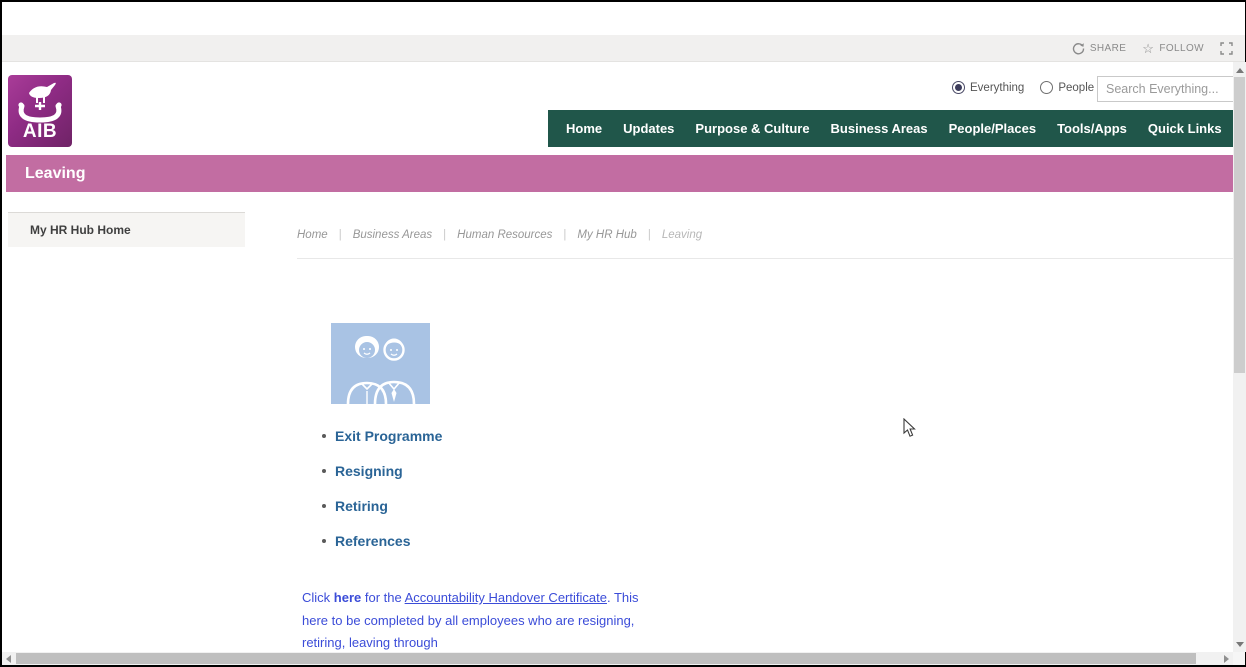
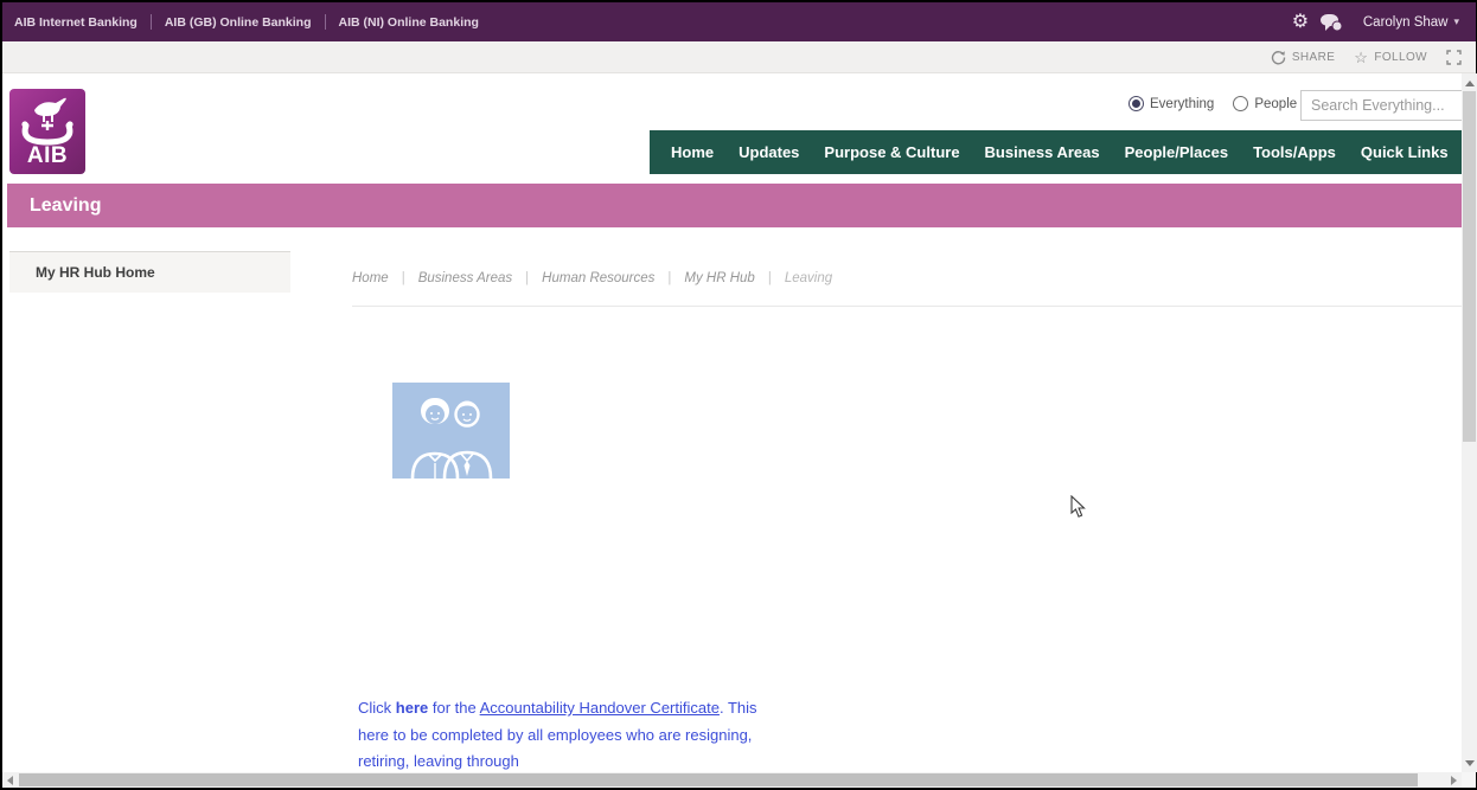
+ AIB Internet Banking
+ AIB (GB) Online Banking
+ AIB (NI) Online Banking
+ ⚙
+ Carolyn Shaw
+ ▾
  SHARE
  ☆
  FOLLOW
  AIB
  Everything
  People
  Search Everything...
  Home
  Updates
  Purpose & Culture
  Business Areas
  People/Places
  Tools/Apps
  Quick Links
  Leaving
  My HR Hub Home
  Home
  |
  Business Areas
  |
  Human Resources
  |
  My HR Hub
  |
  Leaving
- Exit Programme
- Resigning
- Retiring
- References
  Click here for the Accountability Handover Certificate. This here to be completed by all employees who are resigning, retiring, leaving through
